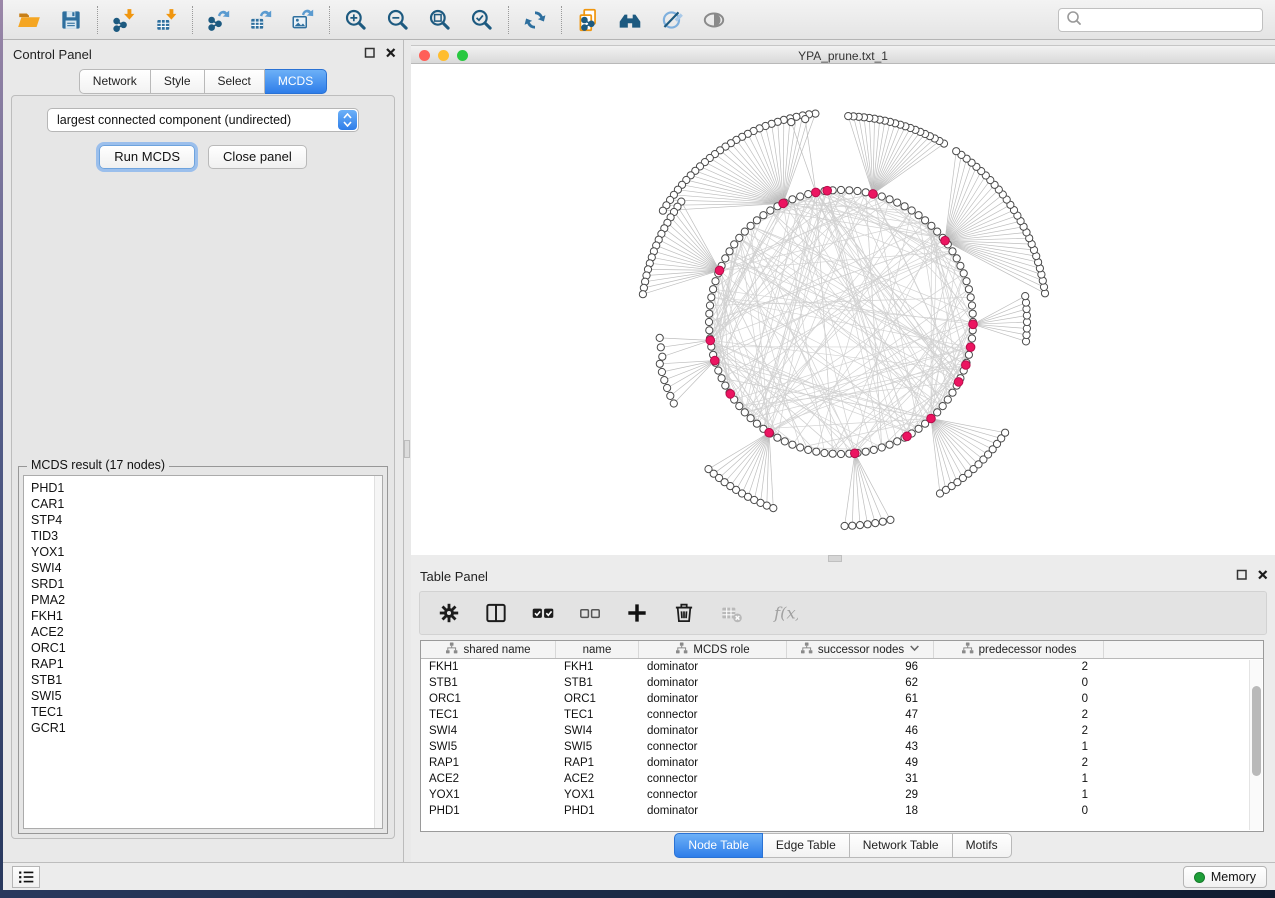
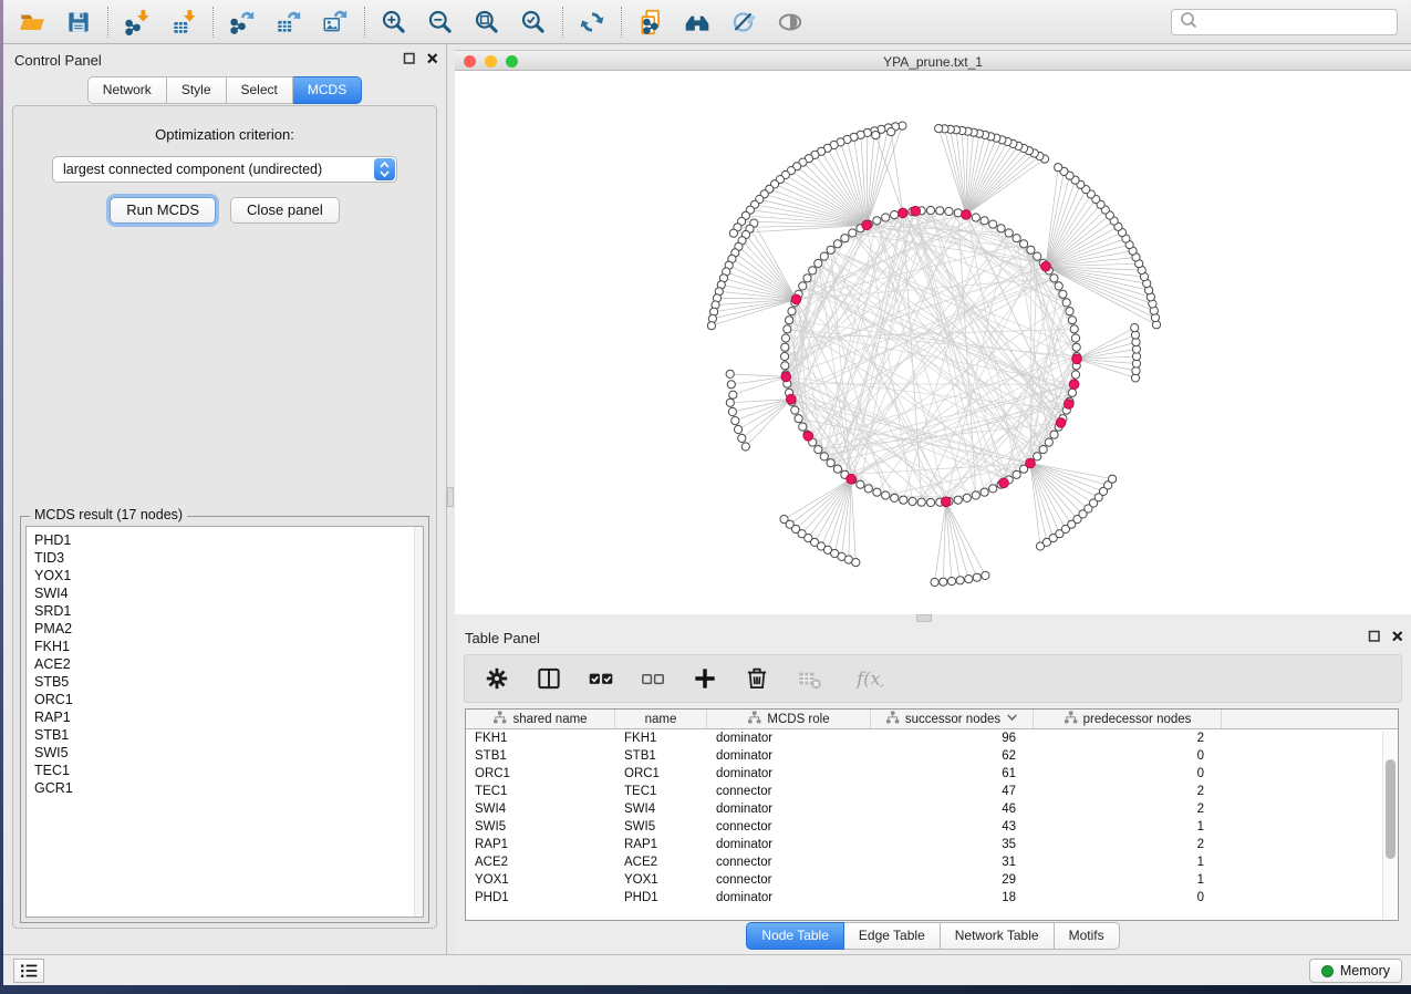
  Control Panel
  Network
  Style
  Select
  MCDS
+ Optimization criterion:
  largest connected component (undirected)
  Run MCDS
  Close panel
  MCDS result (17 nodes)
  PHD1
- CAR1
- STP4
  TID3
  YOX1
  SWI4
  SRD1
  PMA2
  FKH1
  ACE2
+ STB5
  ORC1
  RAP1
  STB1
  SWI5
  TEC1
  GCR1
  YPA_prune.txt_1
  Table Panel
  f(x
  shared name
  name
  MCDS role
  successor nodes
  predecessor nodes
  FKH1
  FKH1
  dominator
  96
  2
  STB1
  STB1
  dominator
  62
  0
  ORC1
  ORC1
  dominator
  61
  0
  TEC1
  TEC1
  connector
  47
  2
  SWI4
  SWI4
  dominator
  46
  2
  SWI5
  SWI5
  connector
  43
  1
  RAP1
  RAP1
  dominator
- 49
+ 35
  2
  ACE2
  ACE2
  connector
  31
  1
  YOX1
  YOX1
  connector
  29
  1
  PHD1
  PHD1
  dominator
  18
  0
  Node Table
  Edge Table
  Network Table
  Motifs
  Memory
